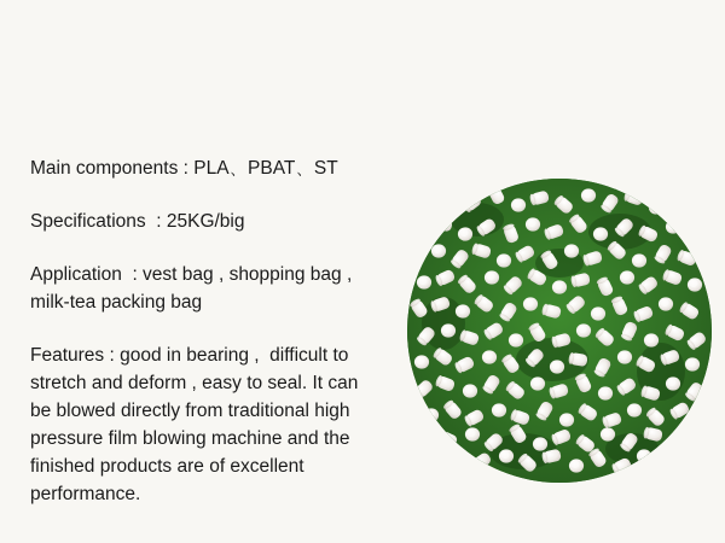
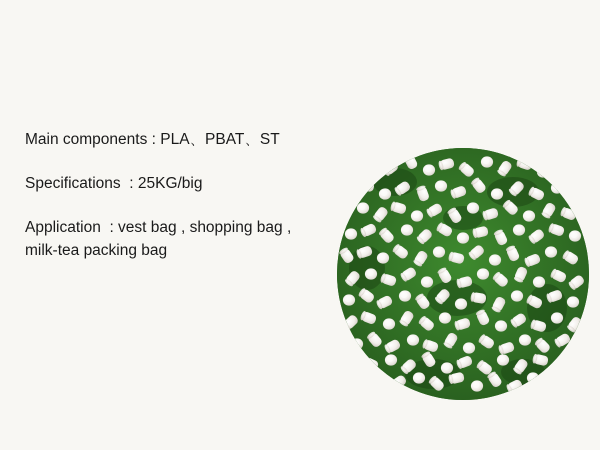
  Main components : PLA、PBAT、ST
  Specifications : 25KG/big
  Application : vest bag , shopping bag ,
  milk-tea packing bag
- Features : good in bearing , difficult to
- stretch and deform , easy to seal. It can
- be blowed directly from traditional high
- pressure film blowing machine and the
- finished products are of excellent
- performance.
